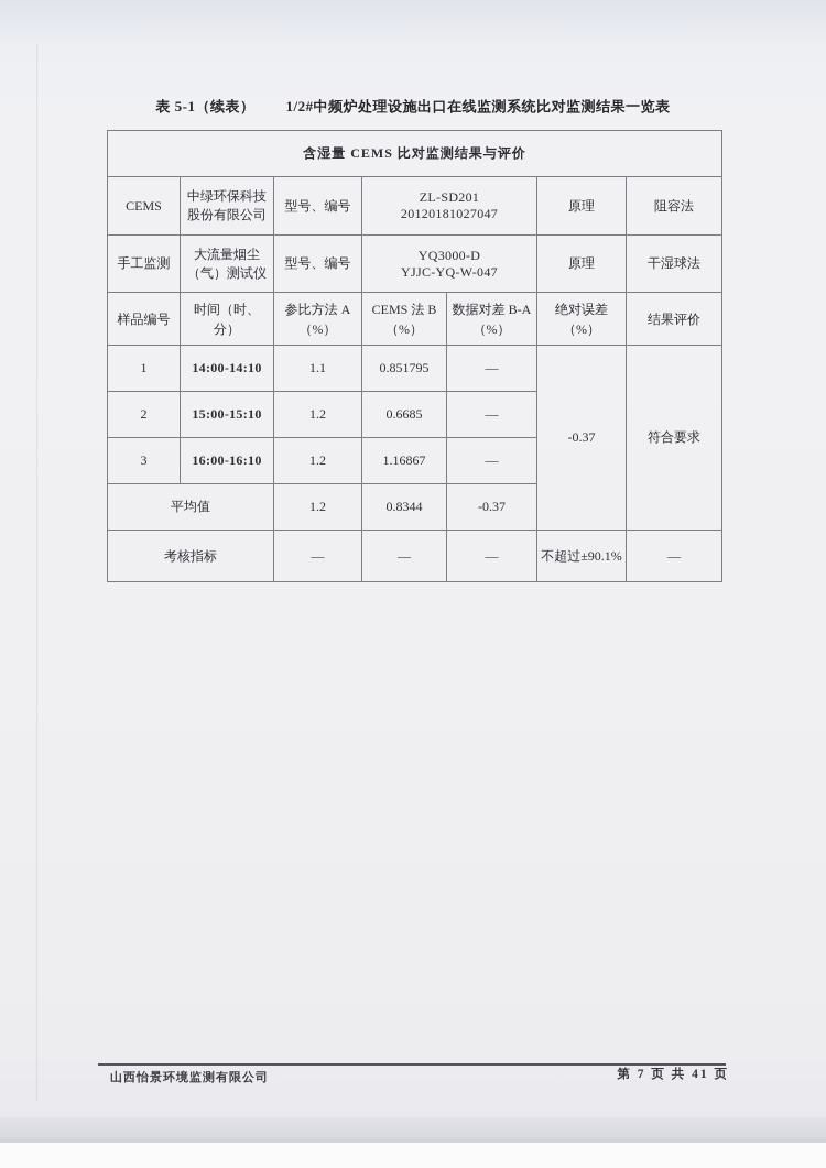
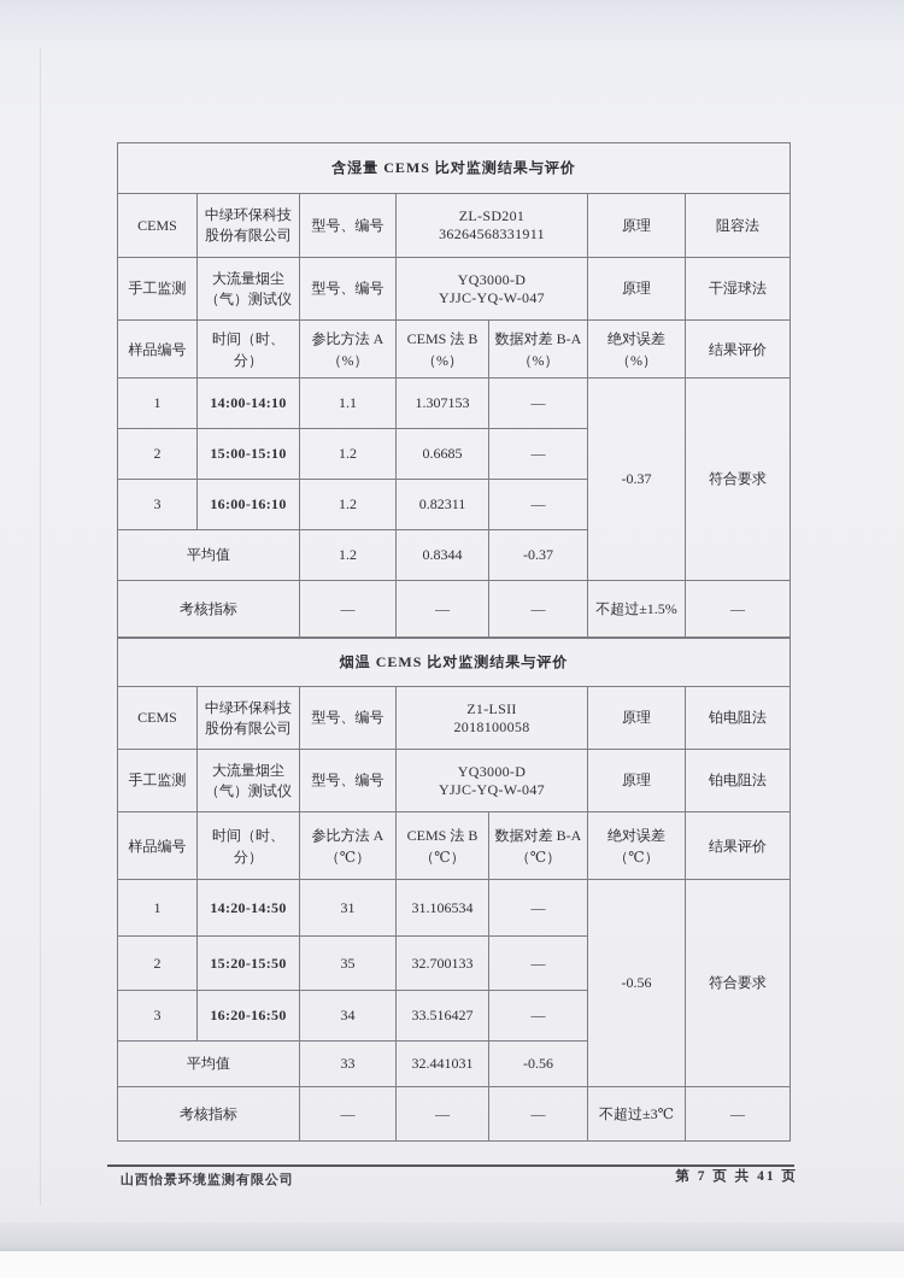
- 表 5-1（续表） 1/2#中频炉处理设施出口在线监测系统比对监测结果一览表
  含湿量 CEMS 比对监测结果与评价
- CEMS	中绿环保科技 股份有限公司	型号、编号	ZL-SD201 20120181027047	原理	阻容法
+ CEMS	中绿环保科技 股份有限公司	型号、编号	ZL-SD201 36264568331911	原理	阻容法
  手工监测	大流量烟尘 （气）测试仪	型号、编号	YQ3000-D YJJC-YQ-W-047	原理	干湿球法
  样品编号	时间（时、分）	参比方法 A （%）	CEMS 法 B （%）	数据对差 B-A （%）	绝对误差 （%）	结果评价
- 1	14:00-14:10	1.1	0.851795	—	-0.37	符合要求
+ 1	14:00-14:10	1.1	1.307153	—	-0.37	符合要求
  2	15:00-15:10	1.2	0.6685	—
- 3	16:00-16:10	1.2	1.16867	—
+ 3	16:00-16:10	1.2	0.82311	—
  平均值	1.2	0.8344	-0.37
- 考核指标	—	—	—	不超过±90.1%	—
+ 考核指标	—	—	—	不超过±1.5%	—
+ 烟温 CEMS 比对监测结果与评价
+ CEMS	中绿环保科技 股份有限公司	型号、编号	Z1-LSII 2018100058	原理	铂电阻法
+ 手工监测	大流量烟尘 （气）测试仪	型号、编号	YQ3000-D YJJC-YQ-W-047	原理	铂电阻法
+ 样品编号	时间（时、分）	参比方法 A （℃）	CEMS 法 B （℃）	数据对差 B-A （℃）	绝对误差 （℃）	结果评价
+ 1	14:20-14:50	31	31.106534	—	-0.56	符合要求
+ 2	15:20-15:50	35	32.700133	—
+ 3	16:20-16:50	34	33.516427	—
+ 平均值	33	32.441031	-0.56
+ 考核指标	—	—	—	不超过±3℃	—
  山西怡景环境监测有限公司
  第 7 页 共 41 页
